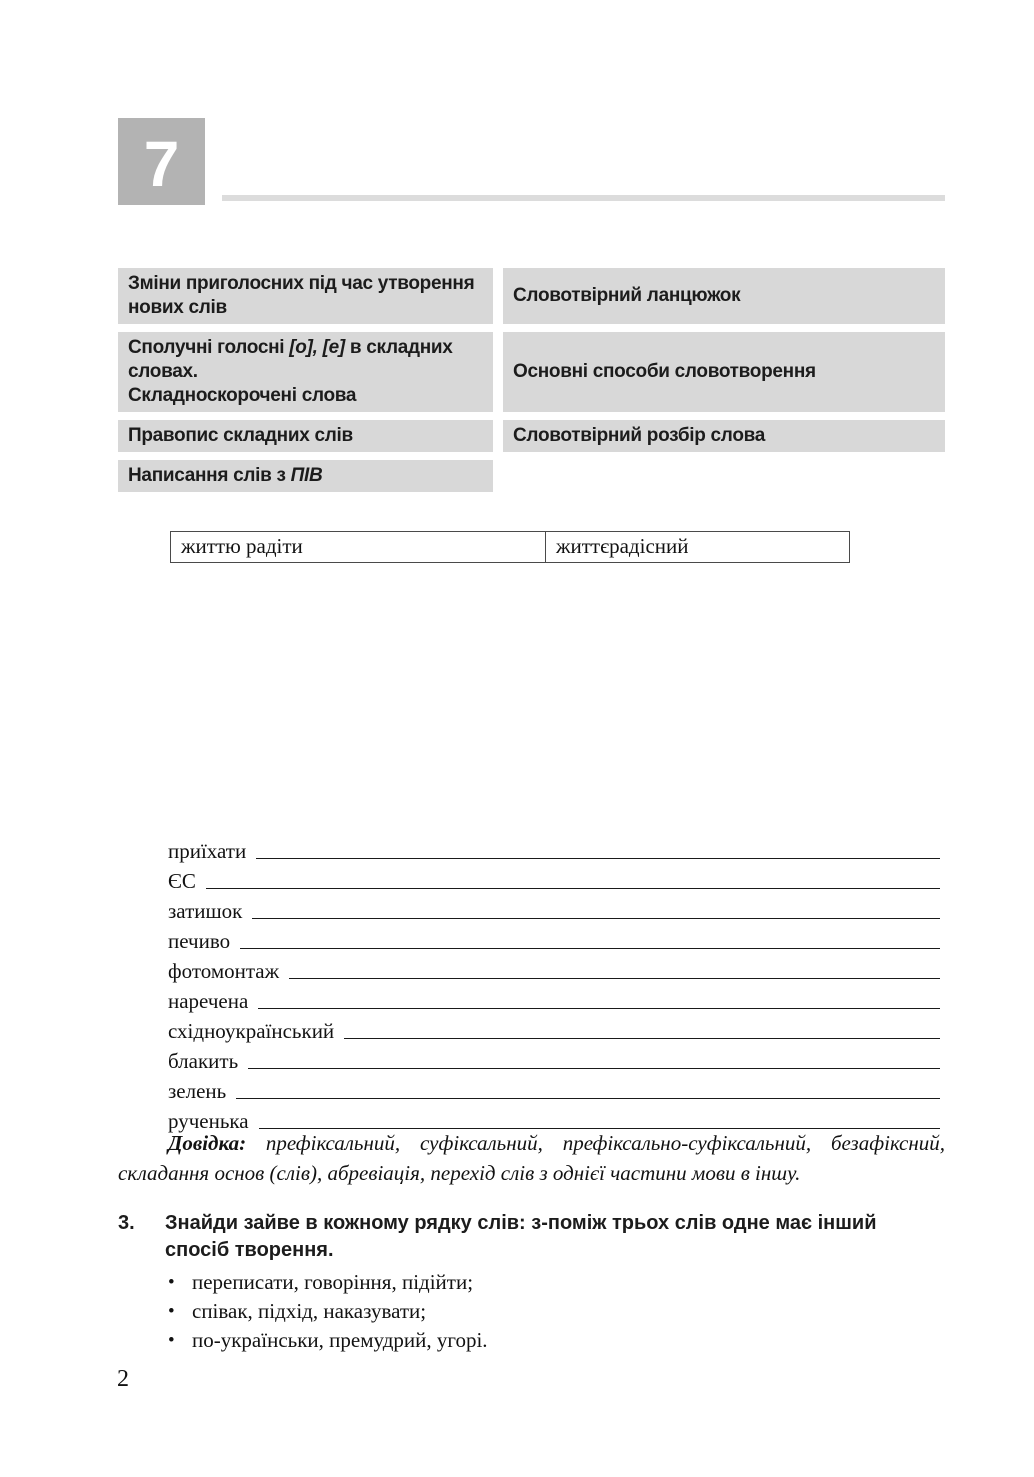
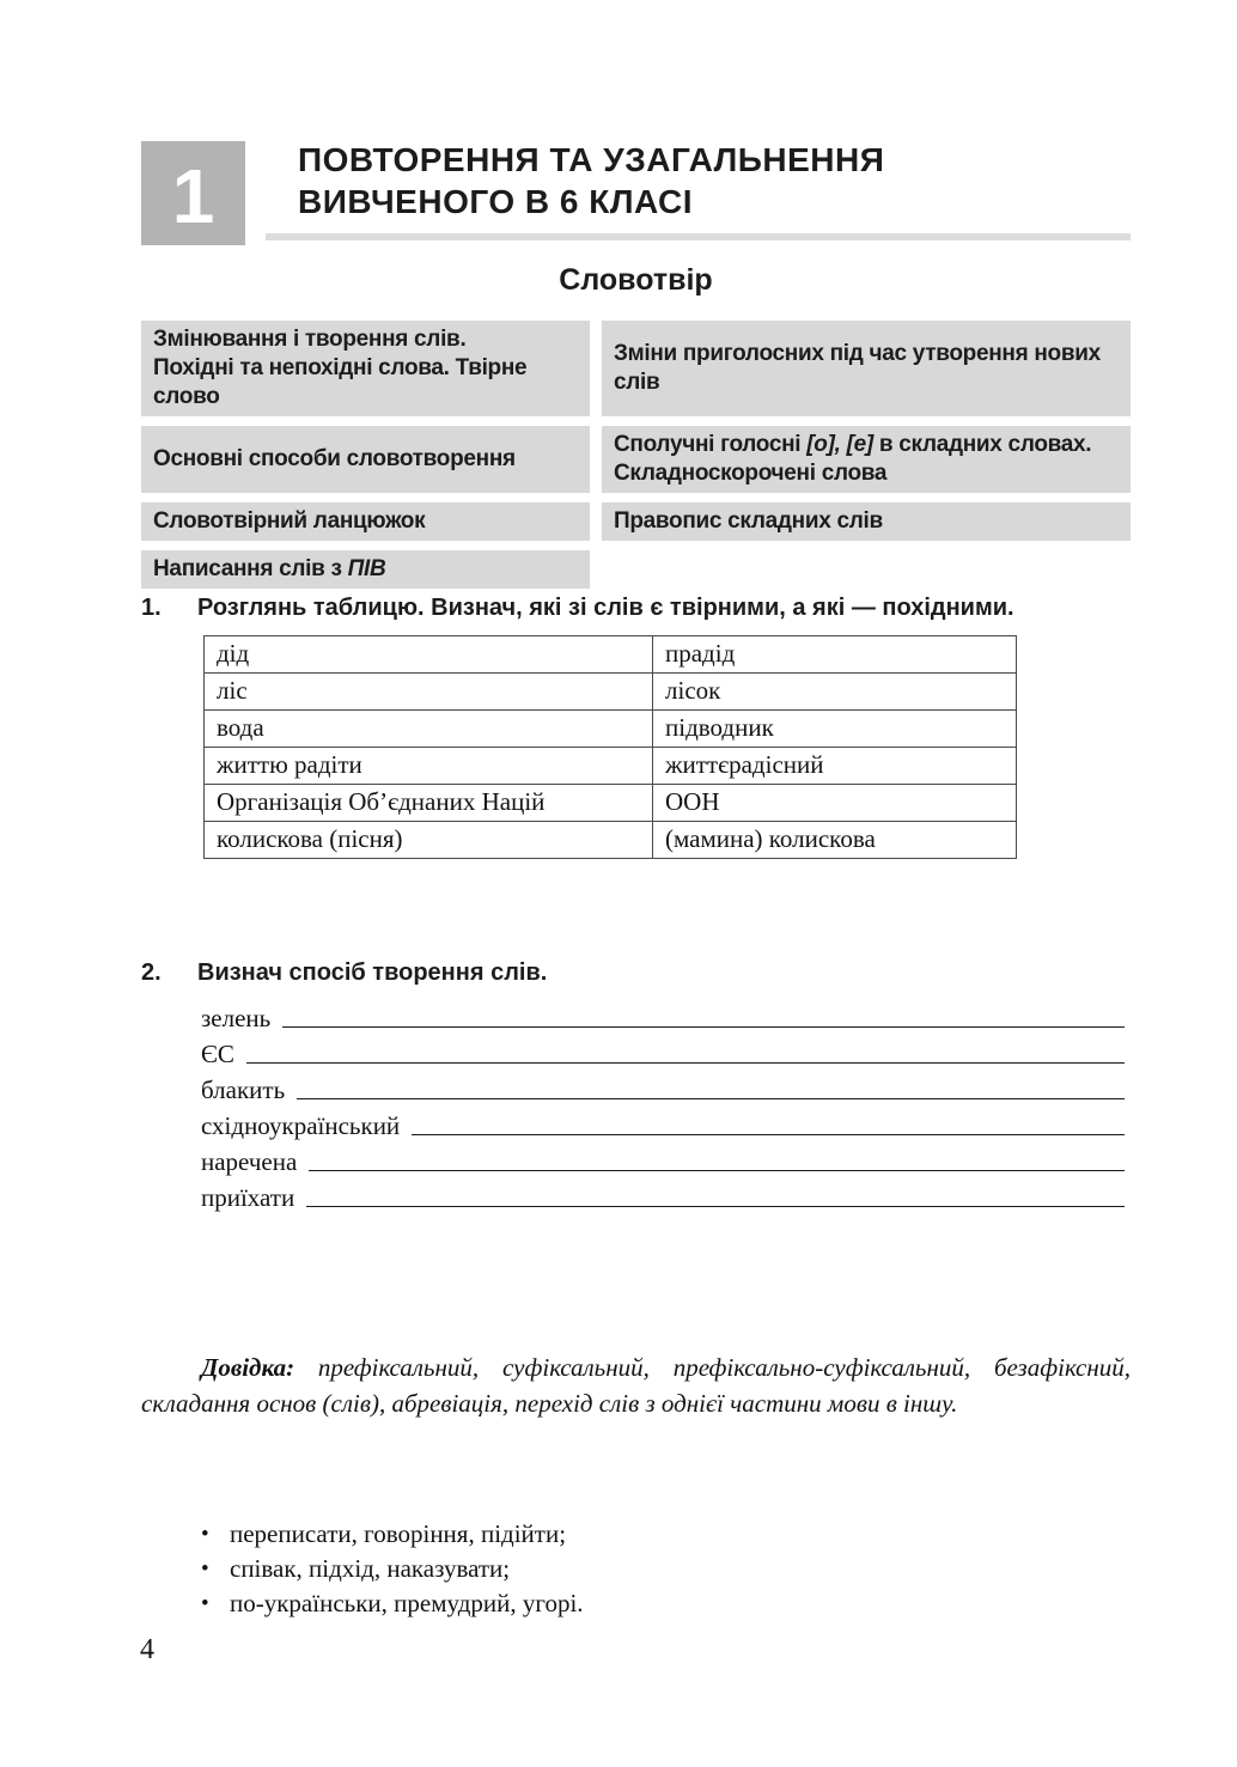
- 7
+ 1
+ ПОВТОРЕННЯ ТА УЗАГАЛЬНЕННЯ
+ ВИВЧЕНОГО В 6 КЛАСІ
+ Словотвір
+ Змінювання і творення слів.
+ Похідні та непохідні слова. Твірне слово
  Зміни приголосних під час утворення нових слів
- Словотвірний ланцюжок
+ Основні способи словотворення
  Сполучні голосні [о], [е] в складних словах.
  Складноскорочені слова
- Основні способи словотворення
+ Словотвірний ланцюжок
  Правопис складних слів
- Словотвірний розбір слова
  Написання слів з ПІВ
+ 1.
+ Розглянь таблицю. Визнач, які зі слів є твірними, а які — похідними.
+ дід	прадід
+ ліс	лісок
+ вода	підводник
  життю радіти	життєрадісний
+ Організація Об’єднаних Націй	ООН
+ колискова (пісня)	(мамина) колискова
+ 2.
+ Визнач спосіб творення слів.
- приїхати
+ зелень
  ЄС
- затишок
- печиво
- фотомонтаж
- наречена
+ блакить
  східноукраїнський
- блакить
+ наречена
- зелень
+ приїхати
- рученька
  Довідка: префіксальний, суфіксальний, префіксально-суфіксальний, безафіксний, складання основ (слів), абревіація, перехід слів з однієї частини мови в іншу.
- 3.
- Знайди зайве в кожному рядку слів: з-поміж трьох слів одне має інший спосіб творення.
  •
  переписати, говоріння, підійти;
  •
  співак, підхід, наказувати;
  •
  по-українськи, премудрий, угорі.
- 2
+ 4
